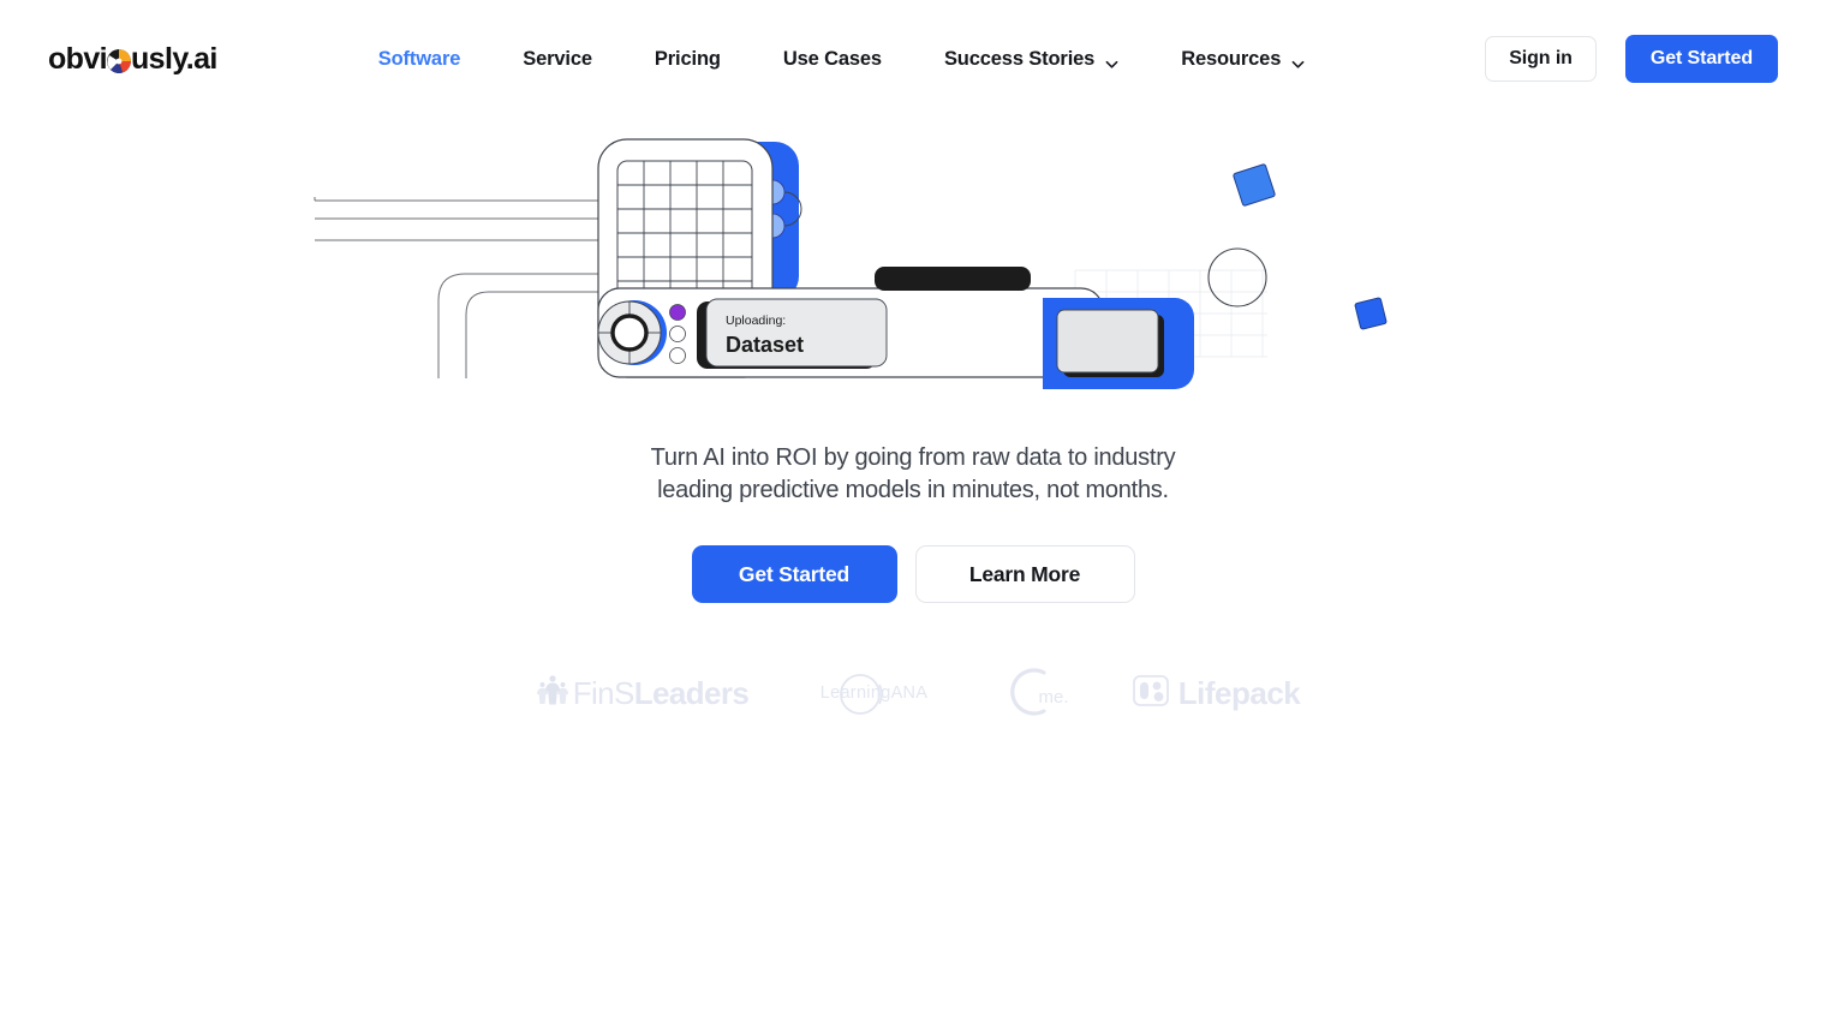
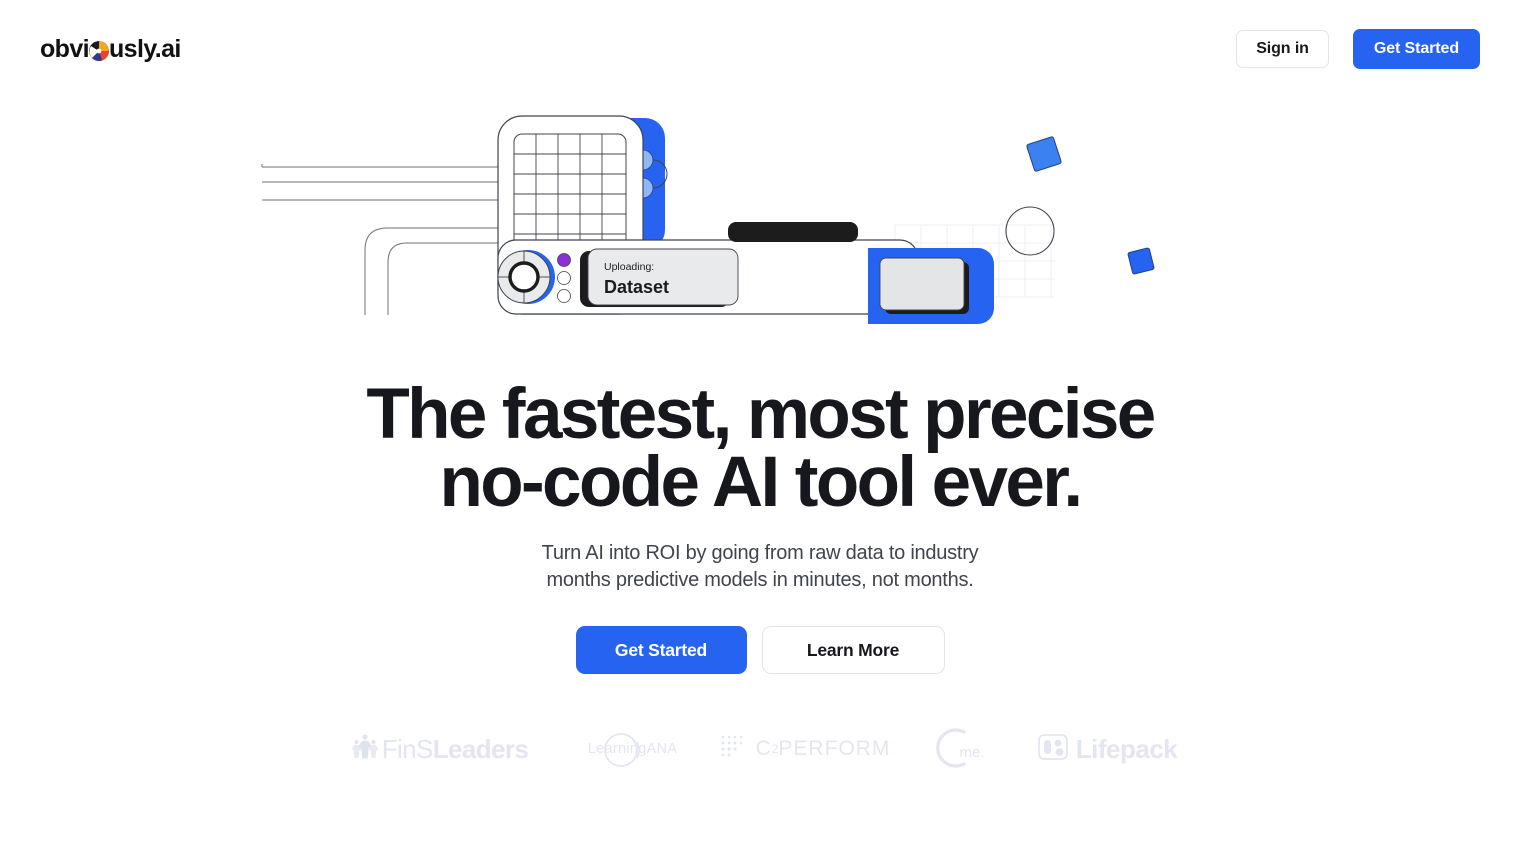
  obvi
  usly.ai
- Software
- Service
- Pricing
- Use Cases
- Success Stories
- Resources
  Sign in
  Get Started
  Uploading:
  Dataset
+ The fastest, most precise
+ no-code AI tool ever.
  Turn AI into ROI by going from raw data to industry
- leading predictive models in minutes, not months.
+ months predictive models in minutes, not months.
  Get Started
  Learn More
  FinS
  Leaders
  LearningANA
+ C
+ 2
+ PERFORM
  me.
  Lifepack
